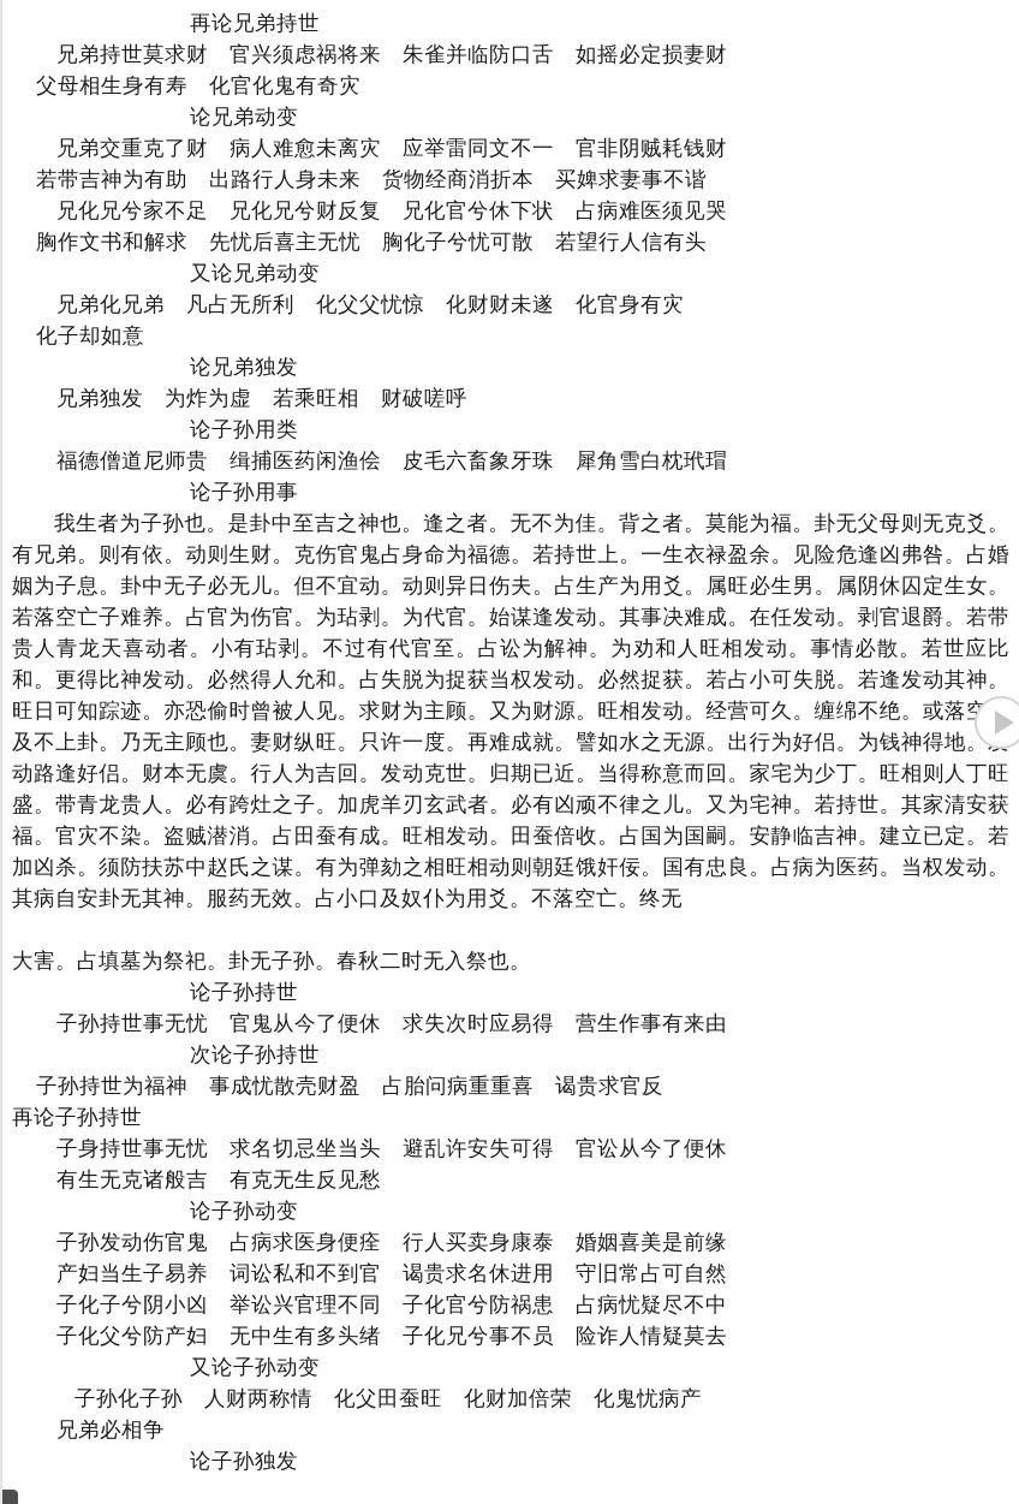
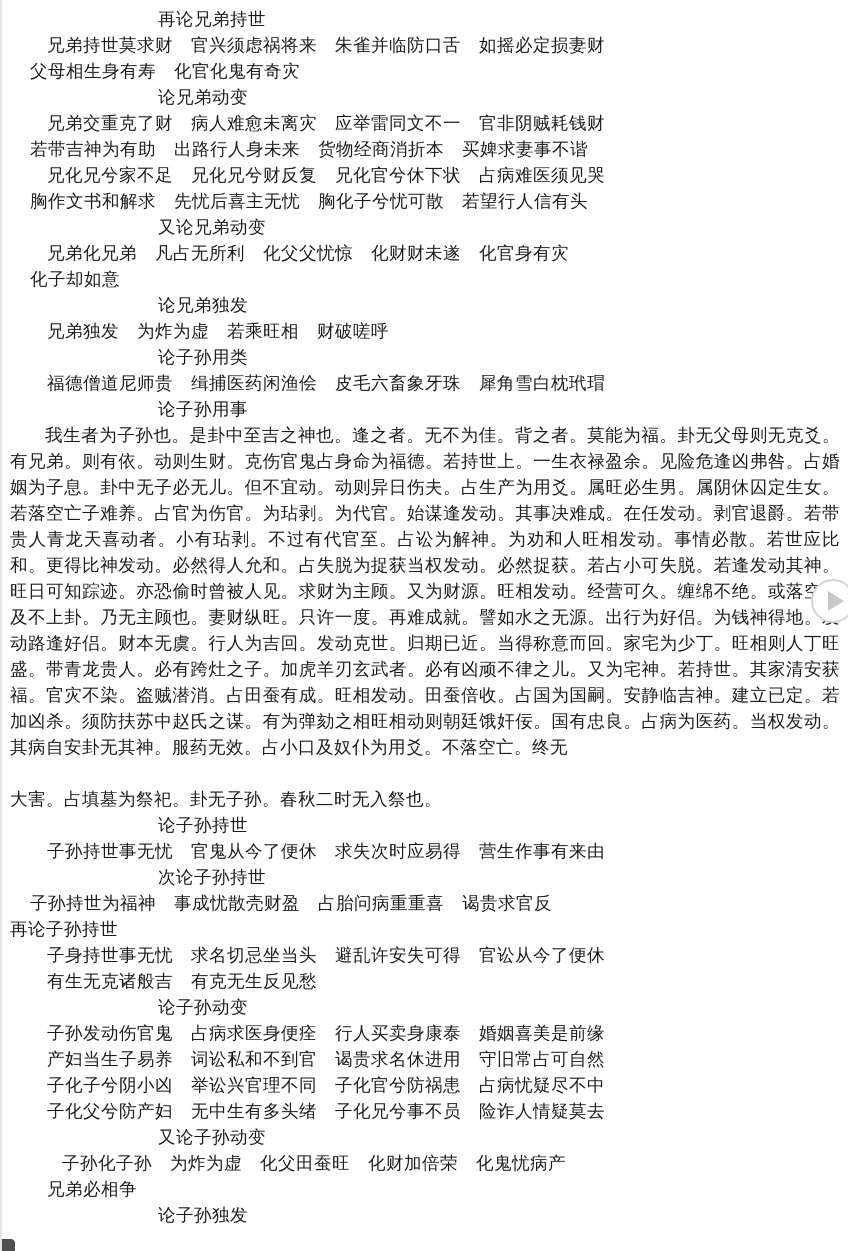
  再论兄弟持世
  兄弟持世莫求财 官兴须虑祸将来 朱雀并临防口舌 如摇必定损妻财
  父母相生身有寿 化官化鬼有奇灾
  论兄弟动变
  兄弟交重克了财 病人难愈未离灾 应举雷同文不一 官非阴贼耗钱财
  若带吉神为有助 出路行人身未来 货物经商消折本 买婢求妻事不谐
  兄化兄兮家不足 兄化兄兮财反复 兄化官兮休下状 占病难医须见哭
  胸作文书和解求 先忧后喜主无忧 胸化子兮忧可散 若望行人信有头
  又论兄弟动变
  兄弟化兄弟 凡占无所利 化父父忧惊 化财财未遂 化官身有灾
  化子却如意
  论兄弟独发
  兄弟独发 为炸为虚 若乘旺相 财破嗟呼
  论子孙用类
  福德僧道尼师贵 缉捕医药闲渔侩 皮毛六畜象牙珠 犀角雪白枕玳瑁
  论子孙用事
  我生者为子孙也。是卦中至吉之神也。逢之者。无不为佳。背之者。莫能为福。卦无父母则无克爻。有兄弟。则有依。动则生财。克伤官鬼占身命为福德。若持世上。一生衣禄盈余。见险危逢凶弗咎。占婚姻为子息。卦中无子必无儿。但不宜动。动则异日伤夫。占生产为用爻。属旺必生男。属阴休囚定生女。若落空亡子难养。占官为伤官。为玷剥。为代官。始谋逢发动。其事决难成。在任发动。剥官退爵。若带贵人青龙天喜动者。小有玷剥。不过有代官至。占讼为解神。为劝和人旺相发动。事情必散。若世应比和。更得比神发动。必然得人允和。占失脱为捉获当权发动。必然捉获。若占小可失脱。若逢发动其神。旺日可知踪迹。亦恐偷时曾被人见。求财为主顾。又为财源。旺相发动。经营可久。缠绵不绝。或落空及不上卦。乃无主顾也。妻财纵旺。只许一度。再难成就。譬如水之无源。出行为好侣。为钱神得地。动路逢好侣。财本无虞。行人为吉回。发动克世。归期已近。当得称意而回。家宅为少丁。旺相则人丁旺盛。带青龙贵人。必有跨灶之子。加虎羊刃玄武者。必有凶顽不律之儿。又为宅神。若持世。其家清安获福。官灾不染。盗贼潜消。占田蚕有成。旺相发动。田蚕倍收。占国为国嗣。安静临吉神。建立已定。若加凶杀。须防扶苏中赵氏之谋。有为弹劾之相旺相动则朝廷饿奸佞。国有忠良。占病为医药。当权发动。其病自安卦无其神。服药无效。占小口及奴仆为用爻。不落空亡。终无
  大害。占填墓为祭祀。卦无子孙。春秋二时无入祭也。
  论子孙持世
  子孙持世事无忧 官鬼从今了便休 求失次时应易得 营生作事有来由
  次论子孙持世
  子孙持世为福神 事成忧散壳财盈 占胎问病重重喜 谒贵求官反
  再论子孙持世
  子身持世事无忧 求名切忌坐当头 避乱许安失可得 官讼从今了便休
  有生无克诸般吉 有克无生反见愁
  论子孙动变
  子孙发动伤官鬼 占病求医身便痊 行人买卖身康泰 婚姻喜美是前缘
  产妇当生子易养 词讼私和不到官 谒贵求名休进用 守旧常占可自然
  子化子兮阴小凶 举讼兴官理不同 子化官兮防祸患 占病忧疑尽不中
  子化父兮防产妇 无中生有多头绪 子化兄兮事不员 险诈人情疑莫去
  又论子孙动变
- 子孙化子孙 人财两称情 化父田蚕旺 化财加倍荣 化鬼忧病产
+ 子孙化子孙 为炸为虚 化父田蚕旺 化财加倍荣 化鬼忧病产
  兄弟必相争
  论子孙独发
